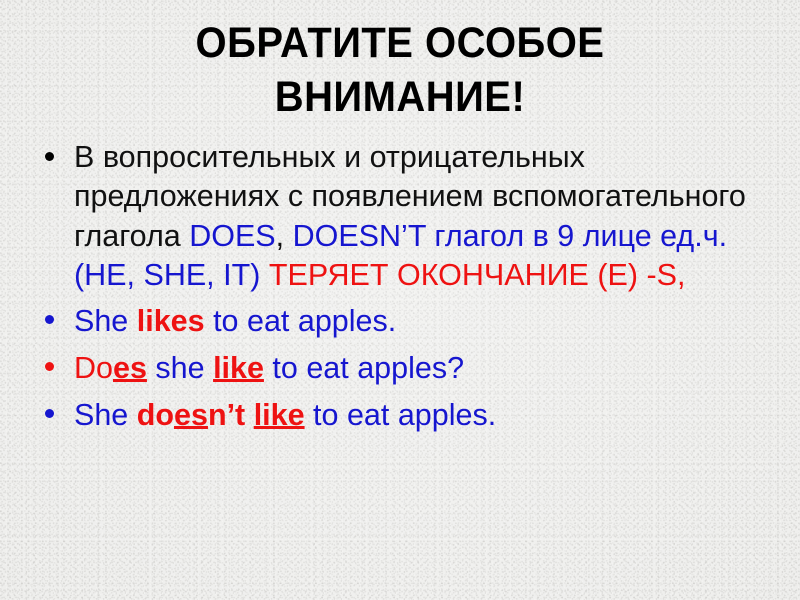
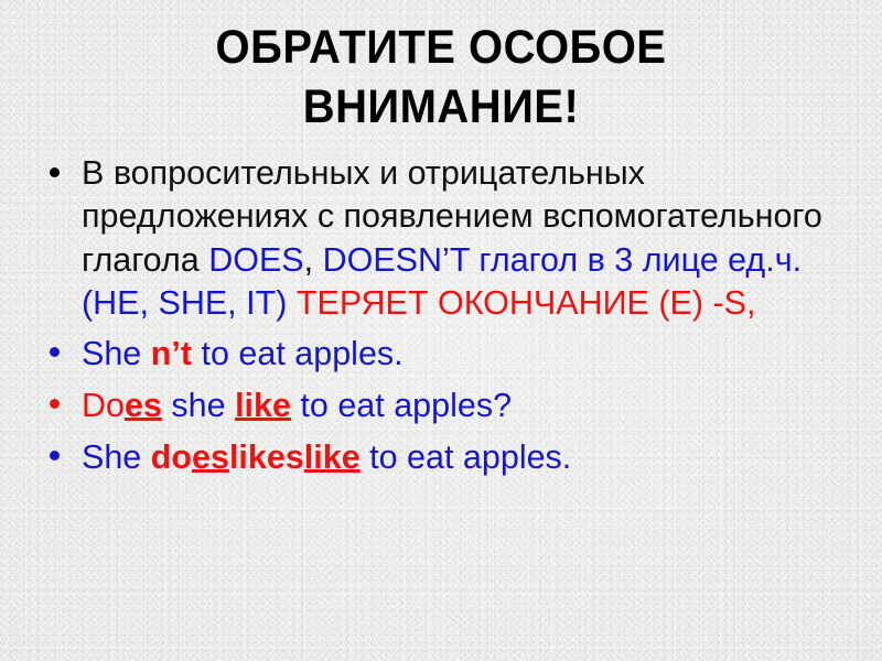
  ОБРАТИТЕ ОСОБОЕ
  ВНИМАНИЕ!
- В вопросительных и отрицательных предложениях с появлением вспомогательного глагола DOES, DOESN’T глагол в 9 лице ед.ч. (HE, SHE, IT) ТЕРЯЕТ ОКОНЧАНИЕ (E) -S,
+ В вопросительных и отрицательных предложениях с появлением вспомогательного глагола DOES, DOESN’T глагол в 3 лице ед.ч. (HE, SHE, IT) ТЕРЯЕТ ОКОНЧАНИЕ (E) -S,
- She likes to eat apples.
+ She n’t to eat apples.
  Does she like to eat apples?
- She doesn’t like to eat apples.
+ She doeslikeslike to eat apples.
